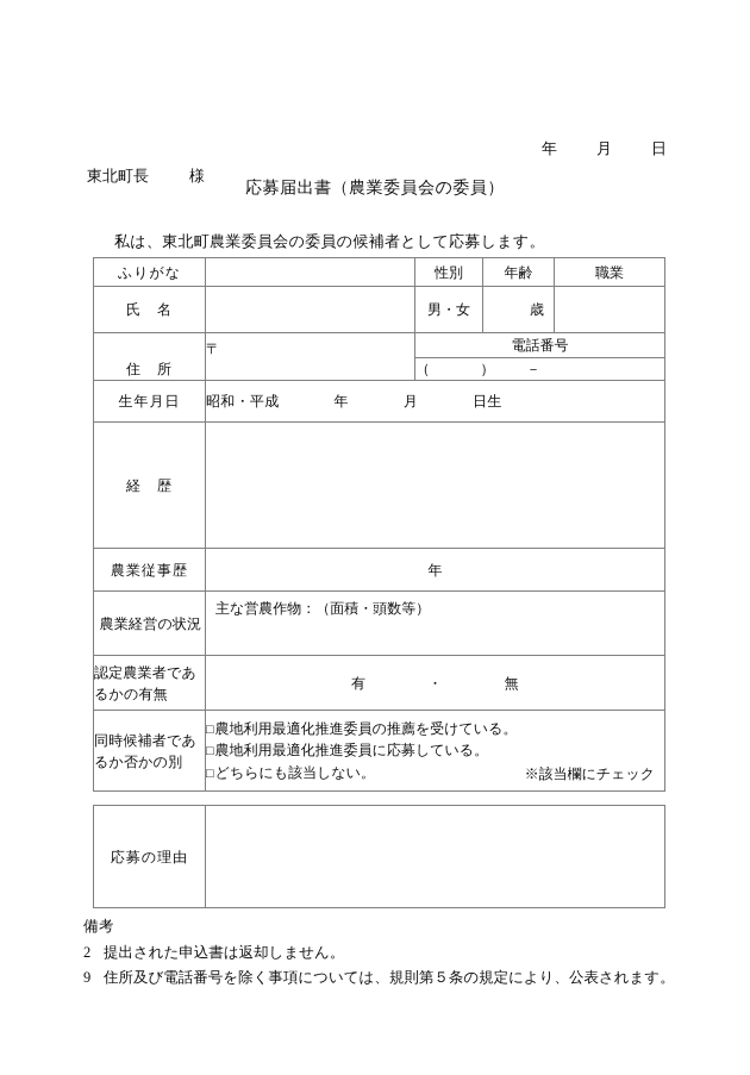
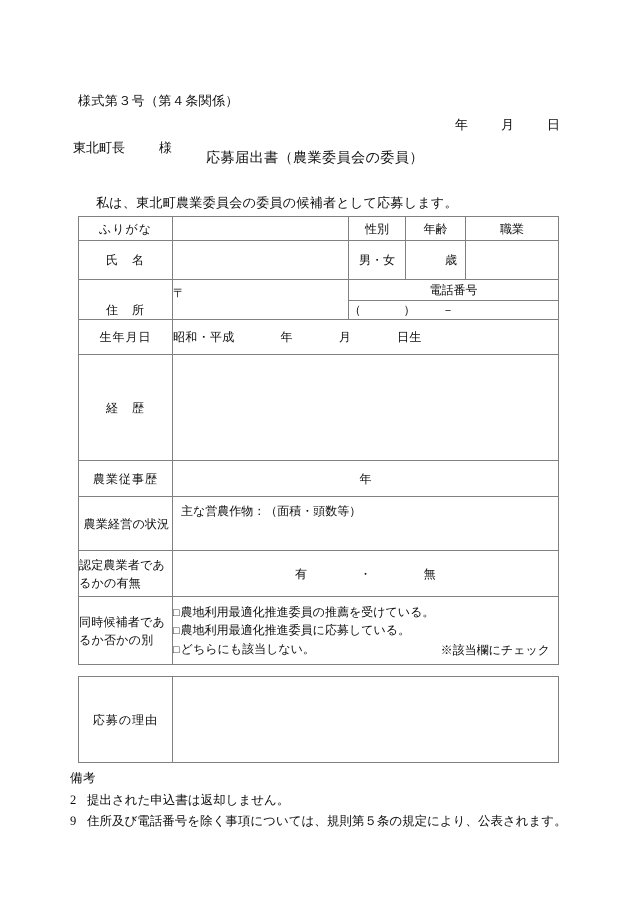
+ 様式第３号（第４条関係）
  年
  月
  日
  東北町長 様
  応募届出書（農業委員会の委員）
  私は、東北町農業委員会の委員の候補者として応募します。
  ふりがな		性別	年齢	職業
  氏 名		男・女	歳
  	〒	電話番号
  住 所	（ ） －
  生年月日	昭和・平成 年 月 日生
  経 歴
  農業従事歴	年
  農業経営の状況	主な営農作物：（面積・頭数等）
  認定農業者であ るかの有無	有 ・ 無
  同時候補者であ るか否かの別	□農地利用最適化推進委員の推薦を受けている。 □農地利用最適化推進委員に応募している。 □どちらにも該当しない。 ※該当欄にチェック
  応募の理由
  備考
  2 提出された申込書は返却しません。
  9 住所及び電話番号を除く事項については、規則第５条の規定により、公表されます。
